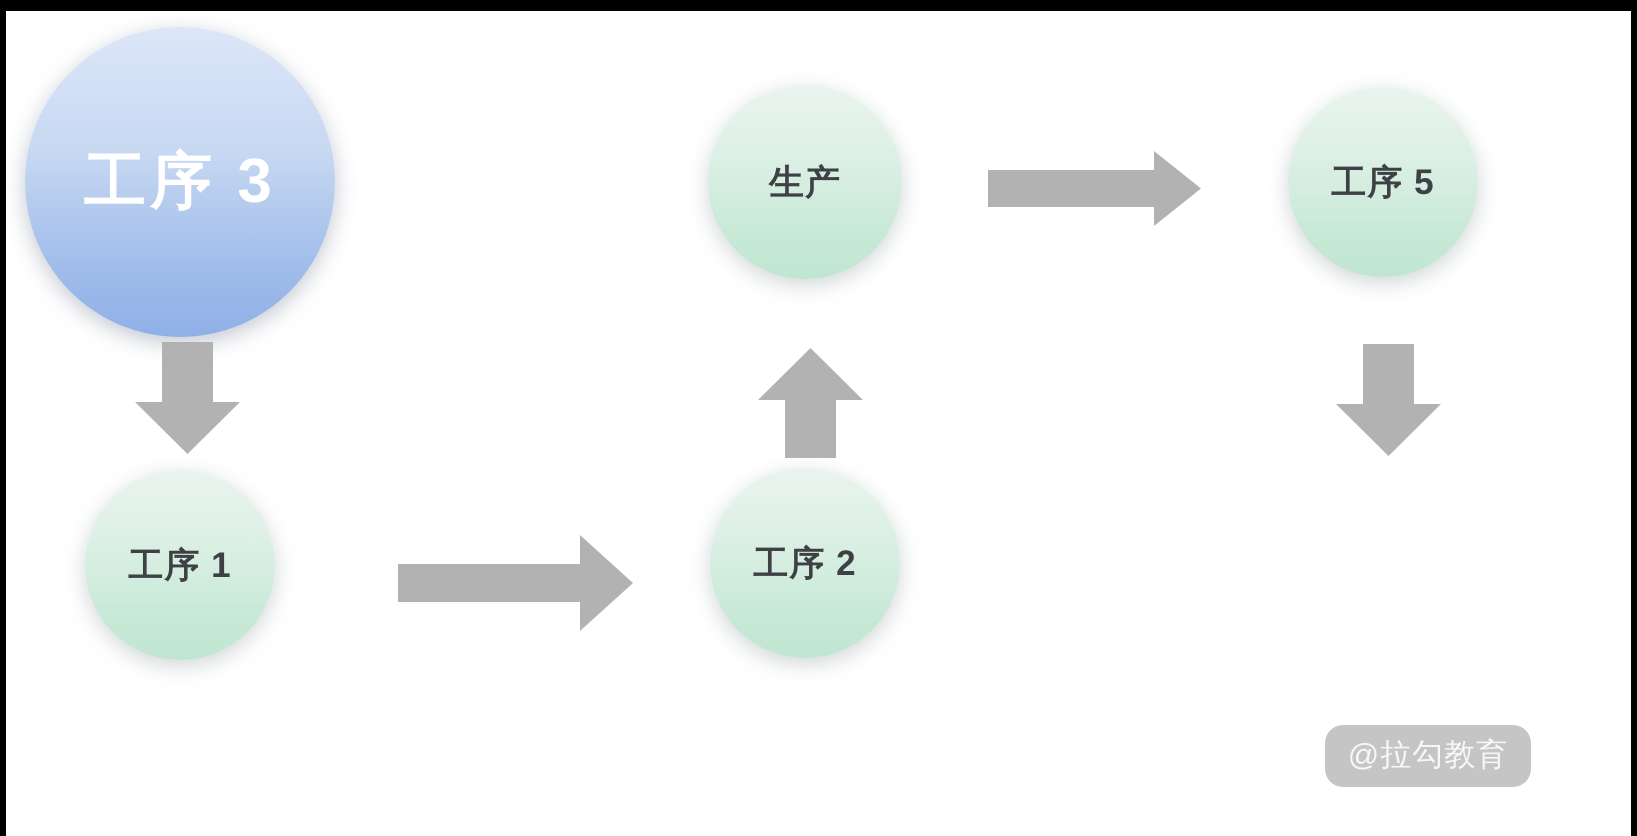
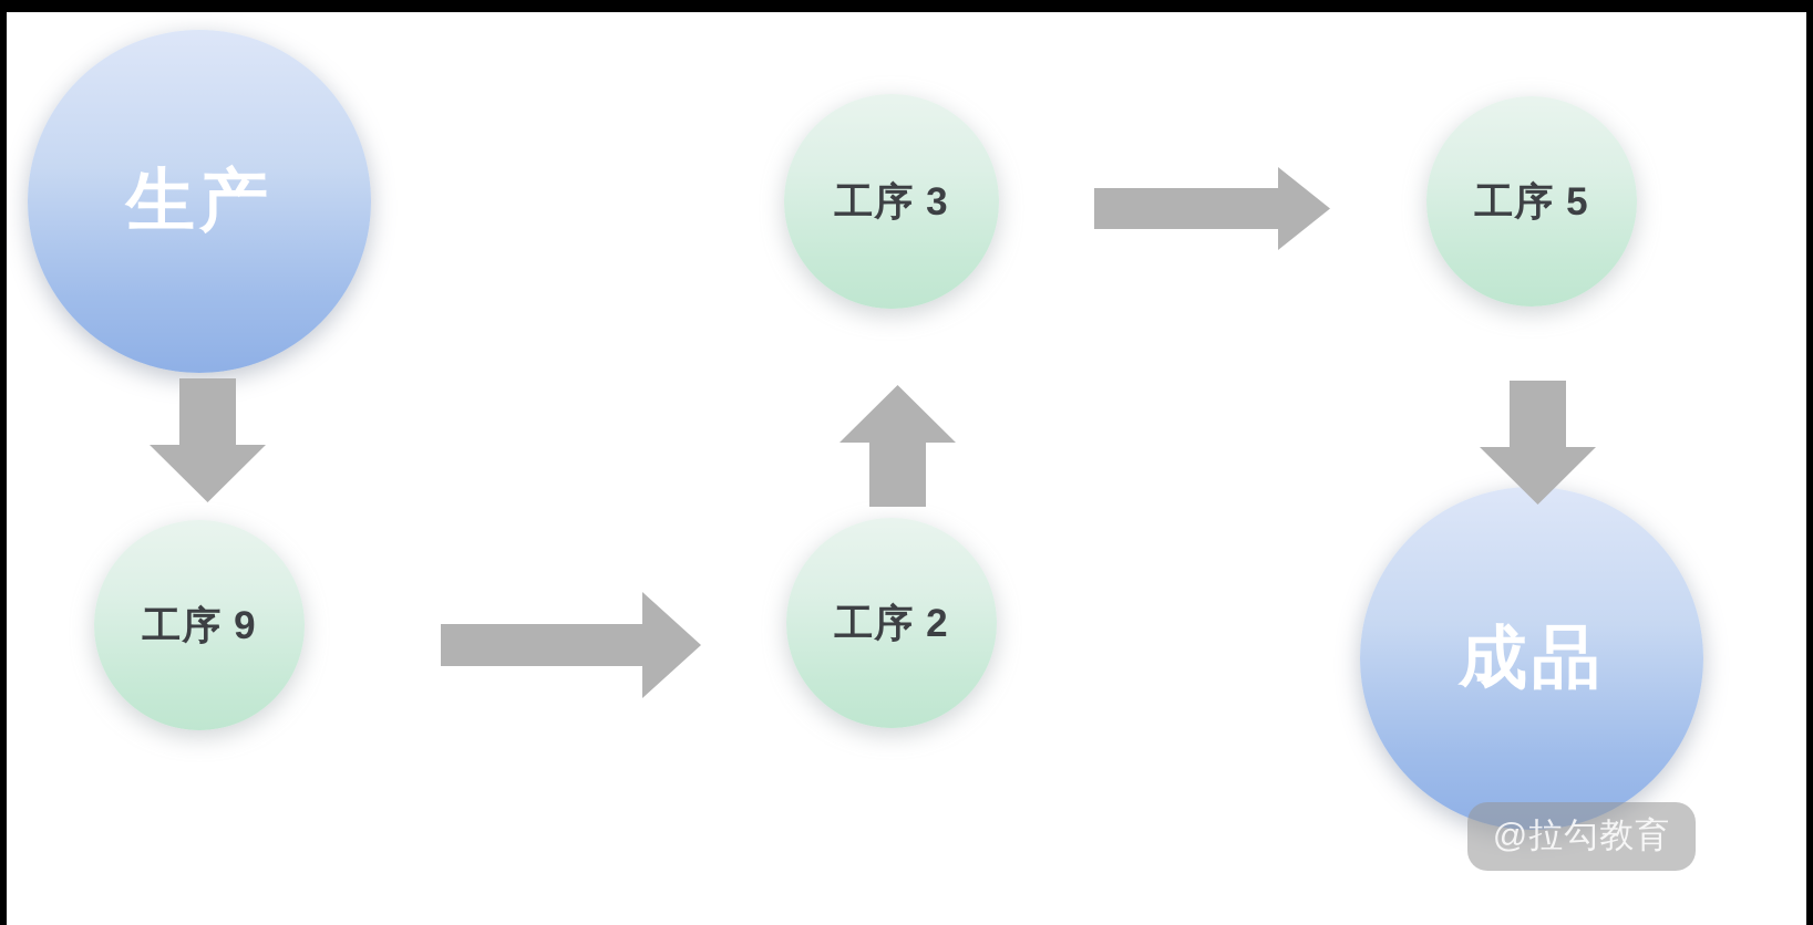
- 工序 3
+ 生产
- 工序 1
+ 工序 9
  工序 2
- 生产
+ 工序 3
  工序 5
+ 成品
  @拉勾教育
